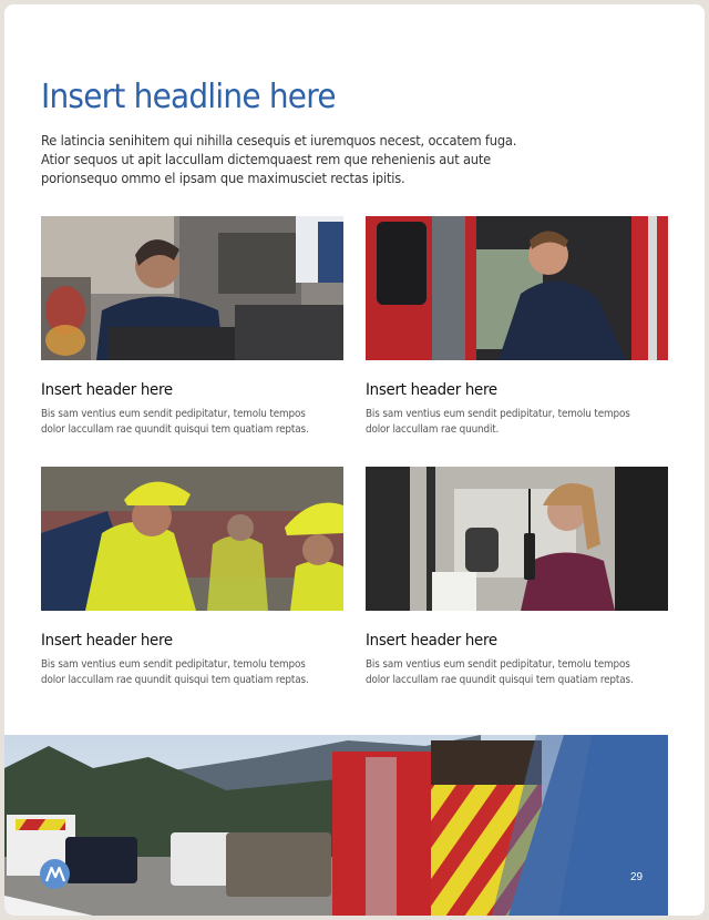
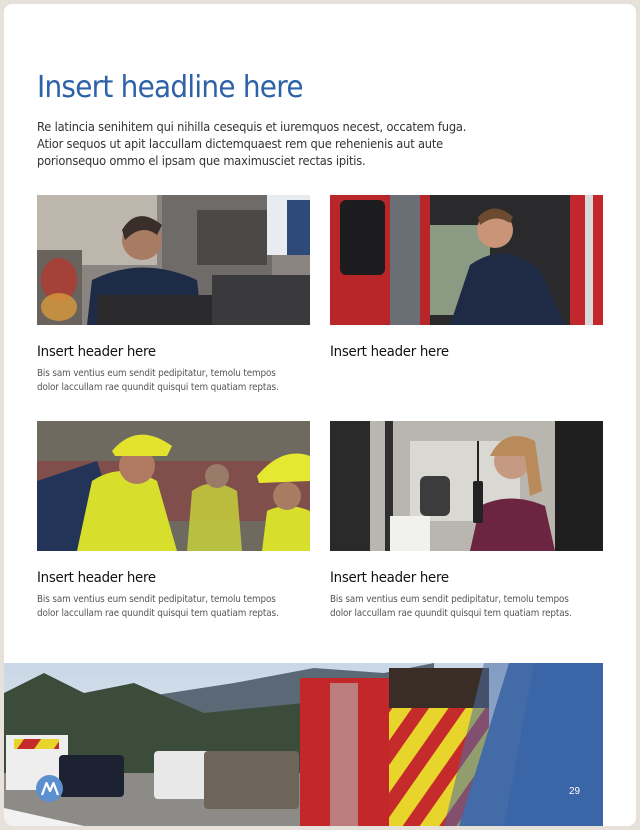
  Insert headline here
  Re latincia senihitem qui nihilla cesequis et iuremquos necest, occatem fuga. Atior sequos ut apit laccullam dictemquaest rem que rehenienis aut aute porionsequo ommo el ipsam que maximusciet rectas ipitis.
  Insert header here
  Bis sam ventius eum sendit pedipitatur, temolu tempos dolor laccullam rae quundit quisqui tem quatiam reptas.
  Insert header here
- Bis sam ventius eum sendit pedipitatur, temolu tempos dolor laccullam rae quundit.
  Insert header here
  Bis sam ventius eum sendit pedipitatur, temolu tempos dolor laccullam rae quundit quisqui tem quatiam reptas.
  Insert header here
  Bis sam ventius eum sendit pedipitatur, temolu tempos dolor laccullam rae quundit quisqui tem quatiam reptas.
  29
